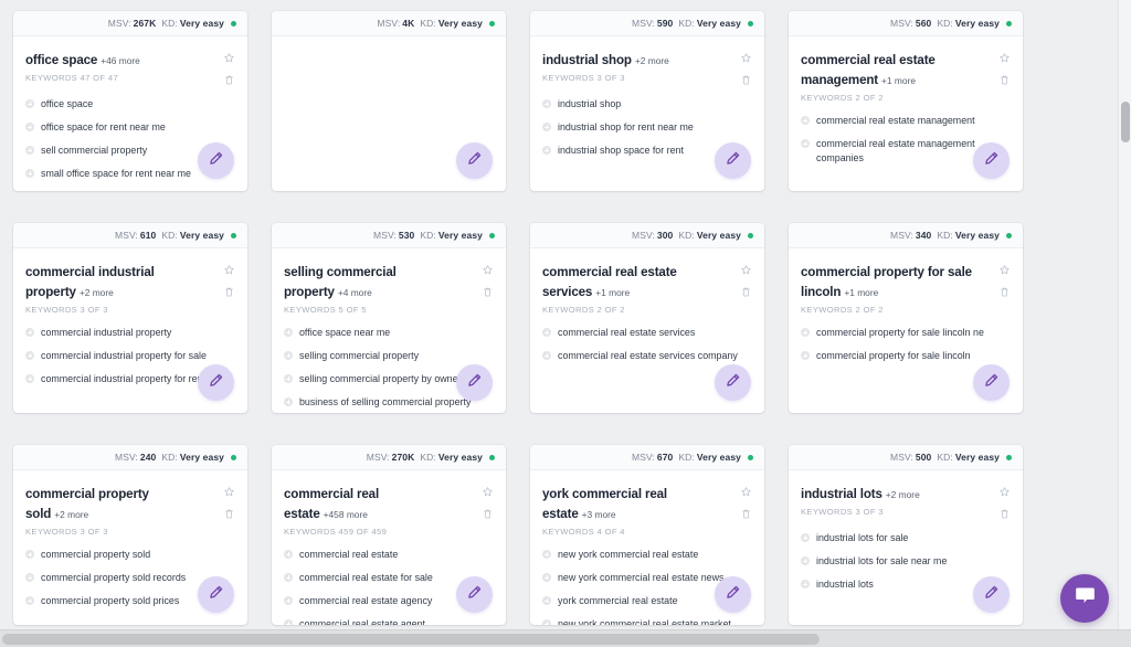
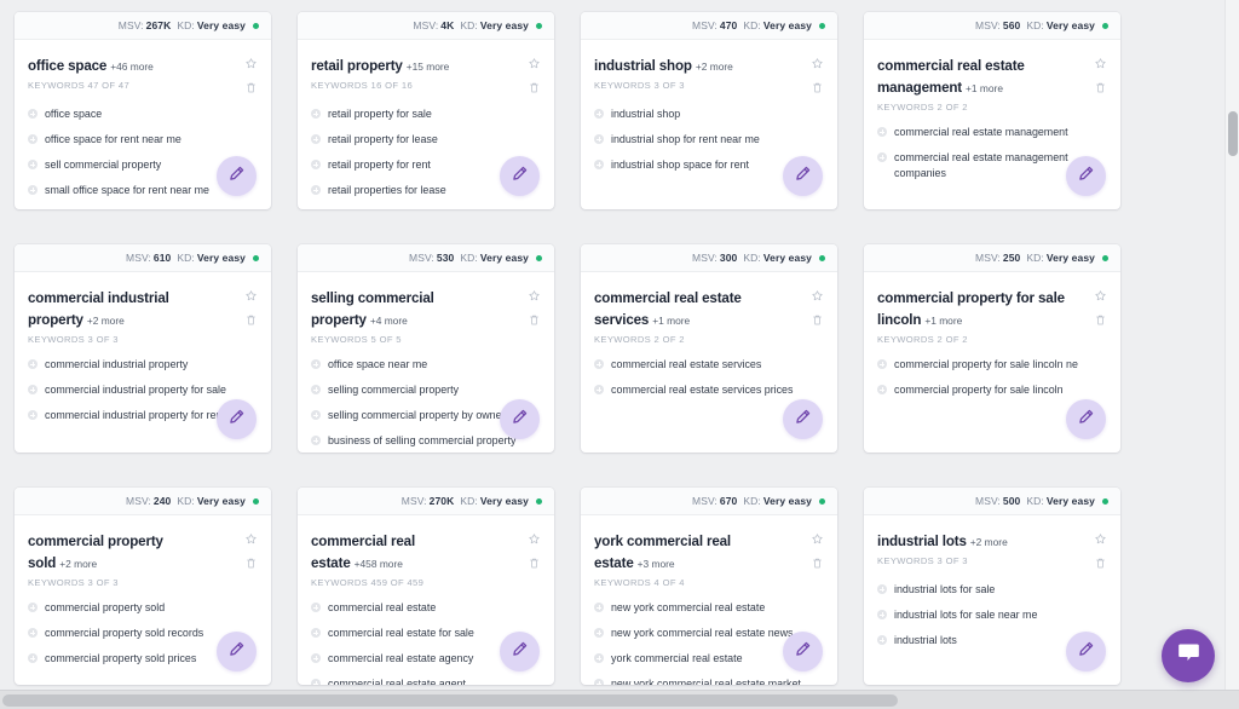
  MSV:
  267K
  KD:
  Very easy
  office space +46 more
  KEYWORDS 47 OF 47
  office space
  office space for rent near me
  sell commercial property
  small office space for rent near me
  MSV:
  4K
  KD:
  Very easy
+ retail property +15 more
+ KEYWORDS 16 OF 16
+ retail property for sale
+ retail property for lease
+ retail property for rent
+ retail properties for lease
  MSV:
- 590
+ 470
  KD:
  Very easy
  industrial shop +2 more
  KEYWORDS 3 OF 3
  industrial shop
  industrial shop for rent near me
  industrial shop space for rent
  MSV:
  560
  KD:
  Very easy
  commercial real estate management +1 more
  KEYWORDS 2 OF 2
  commercial real estate management
  commercial real estate management companies
  MSV:
  610
  KD:
  Very easy
  commercial industrial property +2 more
  KEYWORDS 3 OF 3
  commercial industrial property
  commercial industrial property for sale
  commercial industrial property for re
  MSV:
  530
  KD:
  Very easy
  selling commercial property +4 more
  KEYWORDS 5 OF 5
  office space near me
  selling commercial property
  selling commercial property by owne
  business of selling commercial property
  MSV:
  300
  KD:
  Very easy
  commercial real estate services +1 more
  KEYWORDS 2 OF 2
  commercial real estate services
- commercial real estate services company
+ commercial real estate services prices
  MSV:
- 340
+ 250
  KD:
  Very easy
  commercial property for sale lincoln +1 more
  KEYWORDS 2 OF 2
  commercial property for sale lincoln ne
  commercial property for sale lincoln
  MSV:
  240
  KD:
  Very easy
  commercial property sold +2 more
  KEYWORDS 3 OF 3
  commercial property sold
  commercial property sold records
  commercial property sold prices
  MSV:
  270K
  KD:
  Very easy
  commercial real estate +458 more
  KEYWORDS 459 OF 459
  commercial real estate
  commercial real estate for sale
  commercial real estate agency
  commercial real estate agent
  MSV:
  670
  KD:
  Very easy
  york commercial real estate +3 more
  KEYWORDS 4 OF 4
  new york commercial real estate
  new york commercial real estate news
  york commercial real estate
  new york commercial real estate market
  MSV:
  500
  KD:
  Very easy
  industrial lots +2 more
  KEYWORDS 3 OF 3
  industrial lots for sale
  industrial lots for sale near me
  industrial lots
